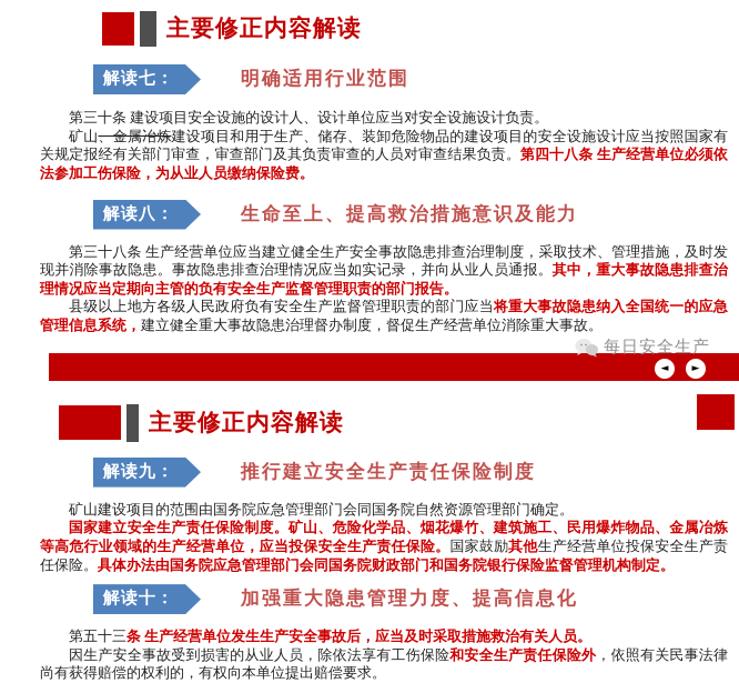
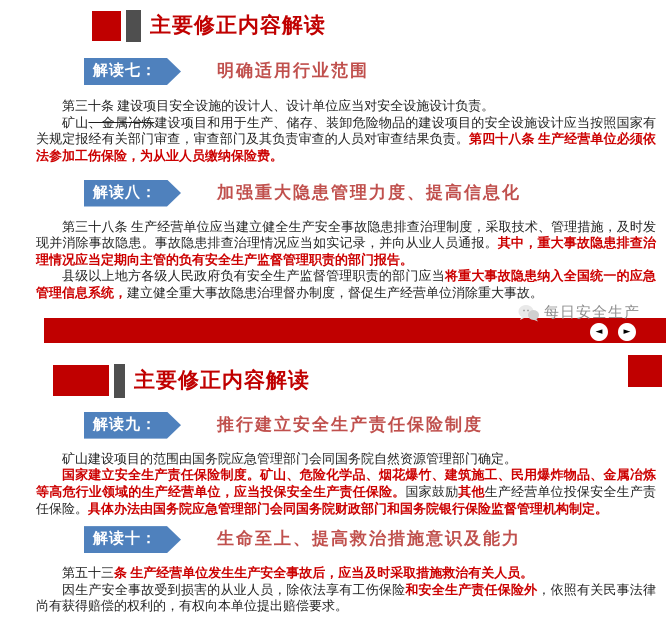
  主要修正内容解读
  解读七：
  明确适用行业范围
  第三十条 建设项目安全设施的设计人、设计单位应当对安全设施设计负责。
  矿山、金属冶炼建设项目和用于生产、储存、装卸危险物品的建设项目的安全设施设计应当按照国家有关规定报经有关部门审查，审查部门及其负责审查的人员对审查结果负责。第四十八条 生产经营单位必须依法参加工伤保险，为从业人员缴纳保险费。
  解读八：
- 生命至上、提高救治措施意识及能力
+ 加强重大隐患管理力度、提高信息化
  第三十八条 生产经营单位应当建立健全生产安全事故隐患排查治理制度，采取技术、管理措施，及时发现并消除事故隐患。事故隐患排查治理情况应当如实记录，并向从业人员通报。其中，重大事故隐患排查治理情况应当定期向主管的负有安全生产监督管理职责的部门报告。
  县级以上地方各级人民政府负有安全生产监督管理职责的部门应当将重大事故隐患纳入全国统一的应急管理信息系统，建立健全重大事故隐患治理督办制度，督促生产经营单位消除重大事故。
  每日安全生产
  ◄
  ►
  主要修正内容解读
  解读九：
  推行建立安全生产责任保险制度
  矿山建设项目的范围由国务院应急管理部门会同国务院自然资源管理部门确定。
  国家建立安全生产责任保险制度。矿山、危险化学品、烟花爆竹、建筑施工、民用爆炸物品、金属冶炼等高危行业领域的生产经营单位，应当投保安全生产责任保险。国家鼓励其他生产经营单位投保安全生产责任保险。具体办法由国务院应急管理部门会同国务院财政部门和国务院银行保险监督管理机构制定。
  解读十：
- 加强重大隐患管理力度、提高信息化
+ 生命至上、提高救治措施意识及能力
  第五十三条 生产经营单位发生生产安全事故后，应当及时采取措施救治有关人员。
  因生产安全事故受到损害的从业人员，除依法享有工伤保险和安全生产责任保险外，依照有关民事法律尚有获得赔偿的权利的，有权向本单位提出赔偿要求。
